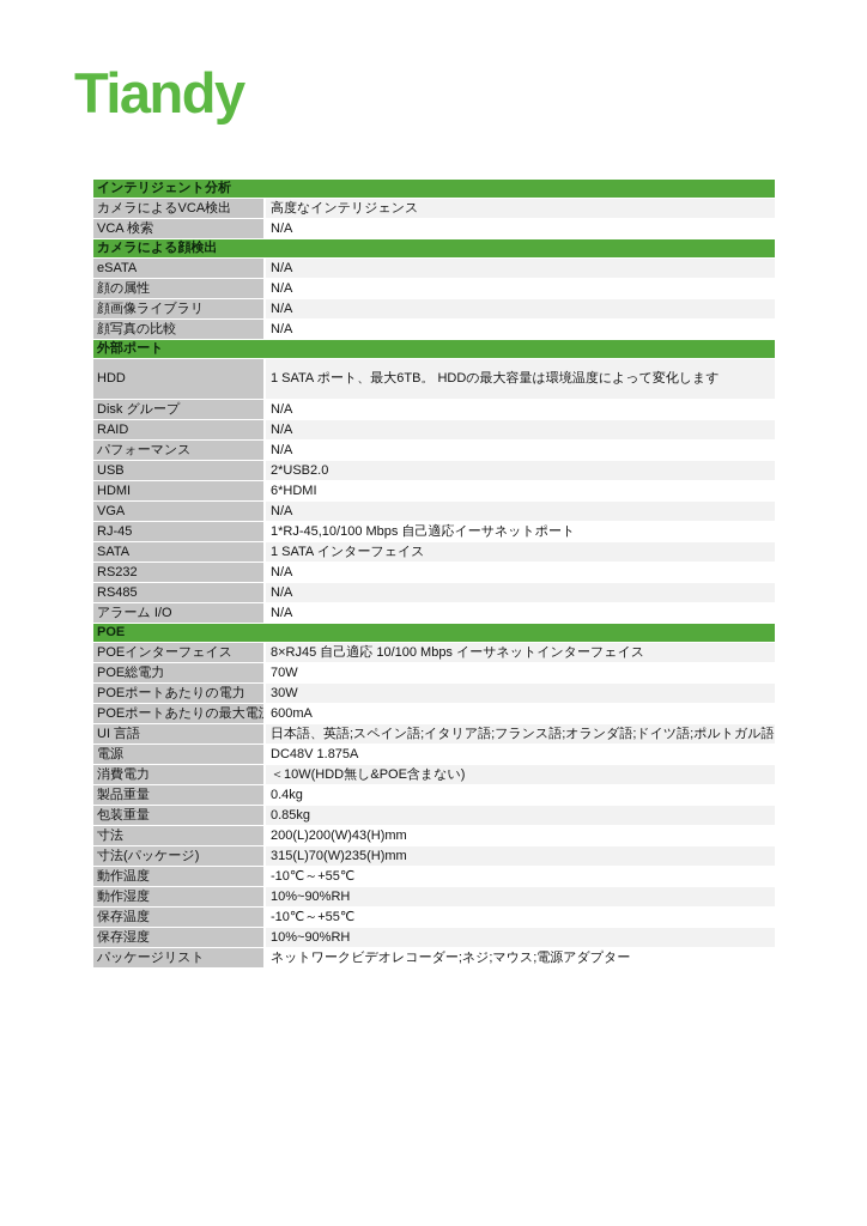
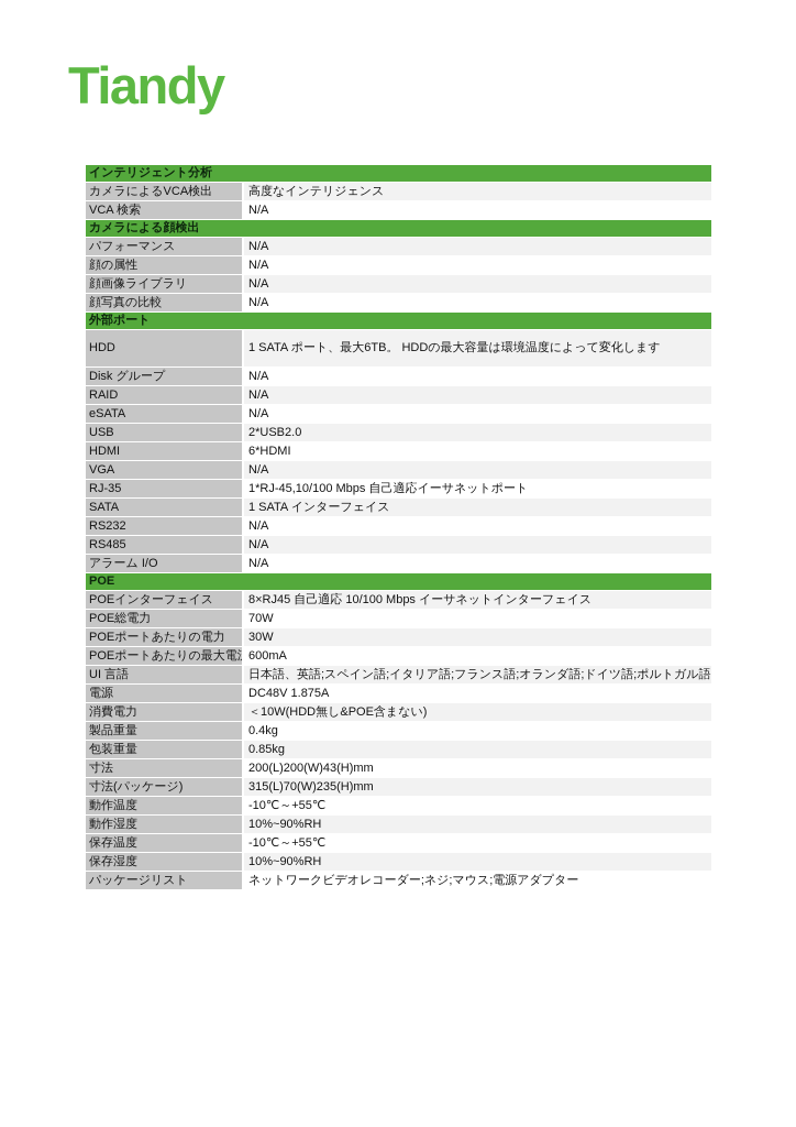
  Tiandy
  インテリジェント分析
  カメラによるVCA検出
  高度なインテリジェンス
  VCA 検索
  N/A
  カメラによる顔検出
- eSATA
+ パフォーマンス
  N/A
  顔の属性
  N/A
  顔画像ライブラリ
  N/A
  顔写真の比較
  N/A
  外部ポート
  HDD
  1 SATA ポート、最大6TB。 HDDの最大容量は環境温度によって変化します
  Disk グループ
  N/A
  RAID
  N/A
- パフォーマンス
+ eSATA
  N/A
  USB
  2*USB2.0
  HDMI
  6*HDMI
  VGA
  N/A
- RJ-45
+ RJ-35
  1*RJ-45,10/100 Mbps 自己適応イーサネットポート
  SATA
  1 SATA インターフェイス
  RS232
  N/A
  RS485
  N/A
  アラーム I/O
  N/A
  POE
  POEインターフェイス
  8×RJ45 自己適応 10/100 Mbps イーサネットインターフェイス
  POE総電力
  70W
  POEポートあたりの電力
  30W
  POEポートあたりの最大電
  600mA
  UI 言語
  日本語、英語;スペイン語;イタリア語;フランス語;オランダ語;ドイツ語;ポルトガル語
  電源
  DC48V 1.875A
  消費電力
  ＜10W(HDD無し&POE含まない)
  製品重量
  0.4kg
  包装重量
  0.85kg
  寸法
  200(L)200(W)43(H)mm
  寸法(パッケージ)
  315(L)70(W)235(H)mm
  動作温度
  -10℃～+55℃
  動作湿度
  10%~90%RH
  保存温度
  -10℃～+55℃
  保存湿度
  10%~90%RH
  パッケージリスト
  ネットワークビデオレコーダー;ネジ;マウス;電源アダプター
